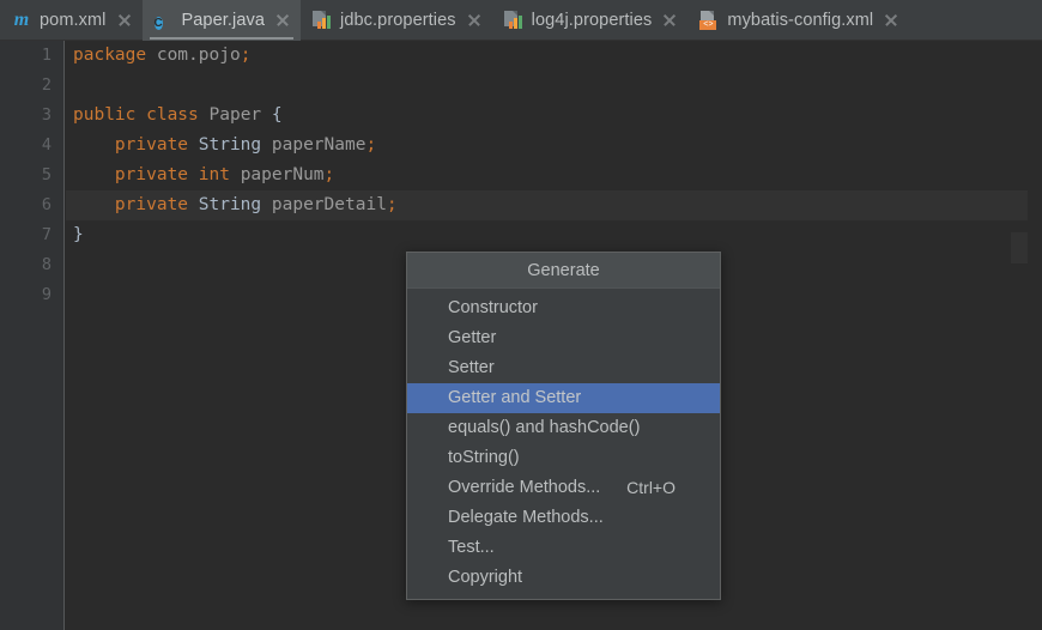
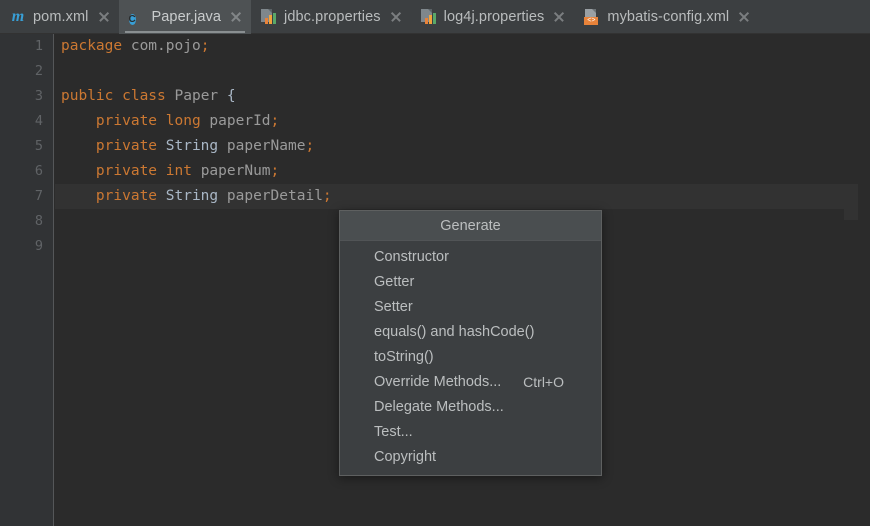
  m
  pom.xml
  C
  Paper.java
  jdbc.properties
  log4j.properties
  mybatis-config.xml
  1
  2
  3
  4
  5
  6
  7
  8
  9
  package com.pojo;
  public class Paper {
+ private long paperId;
  private String paperName;
  private int paperNum;
  private String paperDetail;
- }
  Generate
  Constructor
  Getter
  Setter
- Getter and Setter
  equals() and hashCode()
  toString()
  Override Methods...
  Ctrl+O
  Delegate Methods...
  Test...
  Copyright
